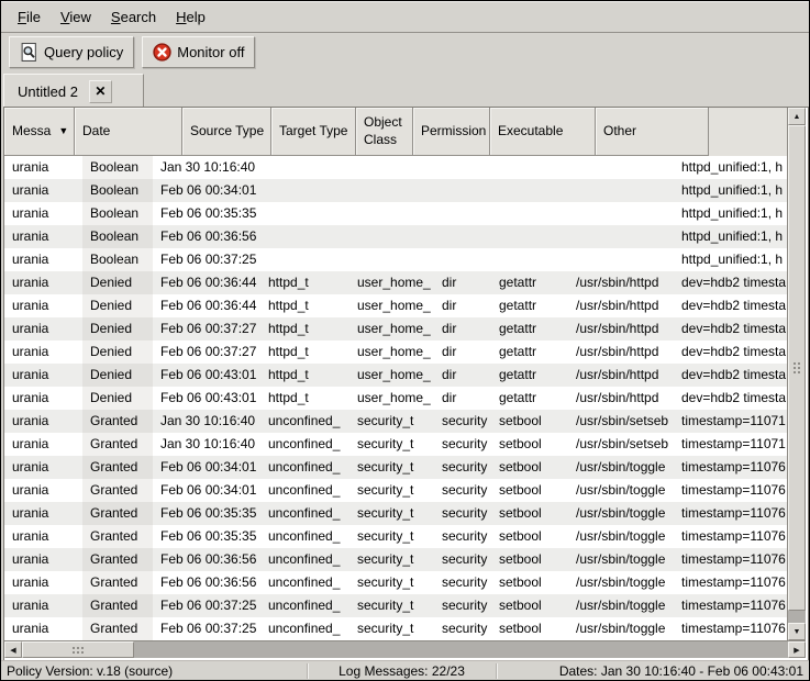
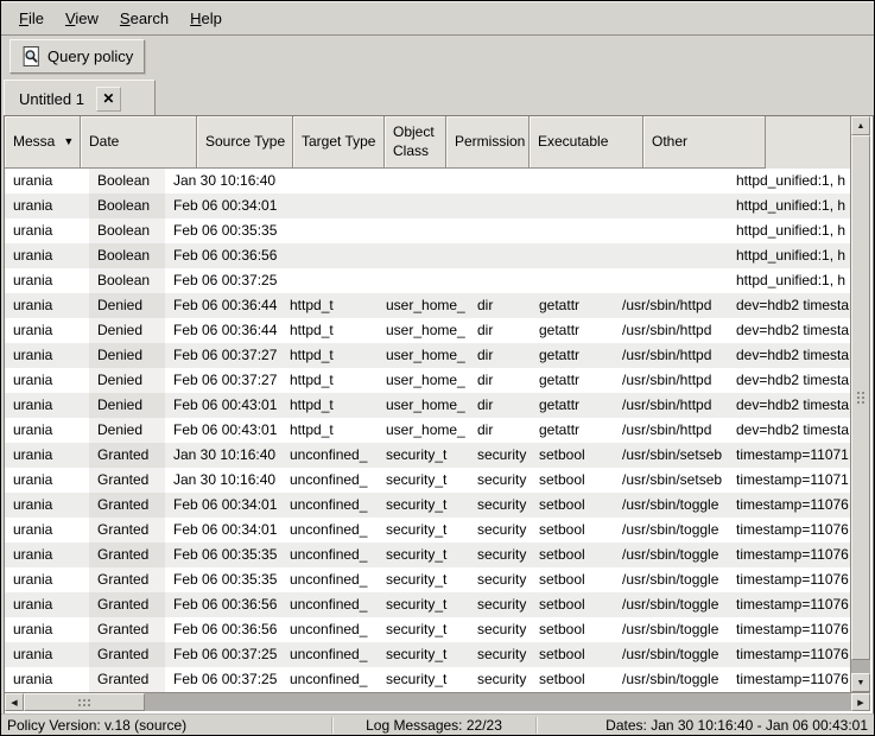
  File
  View
  Search
  Help
  Query policy
- Monitor off
- Untitled 2
+ Untitled 1
  ✕
  Messa
  ▼
  Date
  Source Type
  Target Type
  Object Class
  Permission
  Executable
  Other
  urania
  Boolean
  Jan 30 10:16:40
  httpd_unified:1, h
  urania
  Boolean
  Feb 06 00:34:01
  httpd_unified:1, h
  urania
  Boolean
  Feb 06 00:35:35
  httpd_unified:1, h
  urania
  Boolean
  Feb 06 00:36:56
  httpd_unified:1, h
  urania
  Boolean
  Feb 06 00:37:25
  httpd_unified:1, h
  urania
  Denied
  Feb 06 00:36:44
  httpd_t
  user_home_
  dir
  getattr
  /usr/sbin/httpd
  dev=hdb2 timesta
  urania
  Denied
  Feb 06 00:36:44
  httpd_t
  user_home_
  dir
  getattr
  /usr/sbin/httpd
  dev=hdb2 timesta
  urania
  Denied
  Feb 06 00:37:27
  httpd_t
  user_home_
  dir
  getattr
  /usr/sbin/httpd
  dev=hdb2 timesta
  urania
  Denied
  Feb 06 00:37:27
  httpd_t
  user_home_
  dir
  getattr
  /usr/sbin/httpd
  dev=hdb2 timesta
  urania
  Denied
  Feb 06 00:43:01
  httpd_t
  user_home_
  dir
  getattr
  /usr/sbin/httpd
  dev=hdb2 timesta
  urania
  Denied
  Feb 06 00:43:01
  httpd_t
  user_home_
  dir
  getattr
  /usr/sbin/httpd
  dev=hdb2 timesta
  urania
  Granted
  Jan 30 10:16:40
  unconfined_
  security_t
  security
  setbool
  /usr/sbin/setseb
  timestamp=11071
  urania
  Granted
  Jan 30 10:16:40
  unconfined_
  security_t
  security
  setbool
  /usr/sbin/setseb
  timestamp=11071
  urania
  Granted
  Feb 06 00:34:01
  unconfined_
  security_t
  security
  setbool
  /usr/sbin/toggle
  timestamp=11076
  urania
  Granted
  Feb 06 00:34:01
  unconfined_
  security_t
  security
  setbool
  /usr/sbin/toggle
  timestamp=11076
  urania
  Granted
  Feb 06 00:35:35
  unconfined_
  security_t
  security
  setbool
  /usr/sbin/toggle
  timestamp=11076
  urania
  Granted
  Feb 06 00:35:35
  unconfined_
  security_t
  security
  setbool
  /usr/sbin/toggle
  timestamp=11076
  urania
  Granted
  Feb 06 00:36:56
  unconfined_
  security_t
  security
  setbool
  /usr/sbin/toggle
  timestamp=11076
  urania
  Granted
  Feb 06 00:36:56
  unconfined_
  security_t
  security
  setbool
  /usr/sbin/toggle
  timestamp=11076
  urania
  Granted
  Feb 06 00:37:25
  unconfined_
  security_t
  security
  setbool
  /usr/sbin/toggle
  timestamp=11076
  urania
  Granted
  Feb 06 00:37:25
  unconfined_
  security_t
  security
  setbool
  /usr/sbin/toggle
  timestamp=11076
  Policy Version: v.18 (source)
  Log Messages: 22/23
- Dates: Jan 30 10:16:40 - Feb 06 00:43:01
+ Dates: Jan 30 10:16:40 - Jan 06 00:43:01
